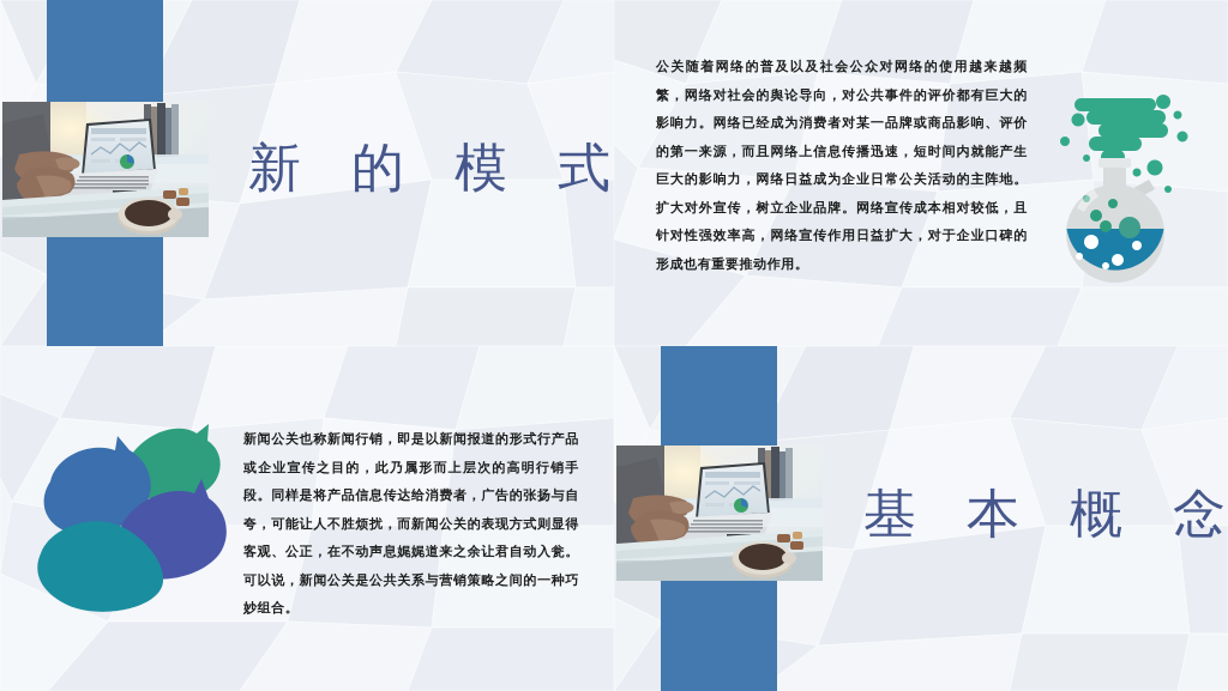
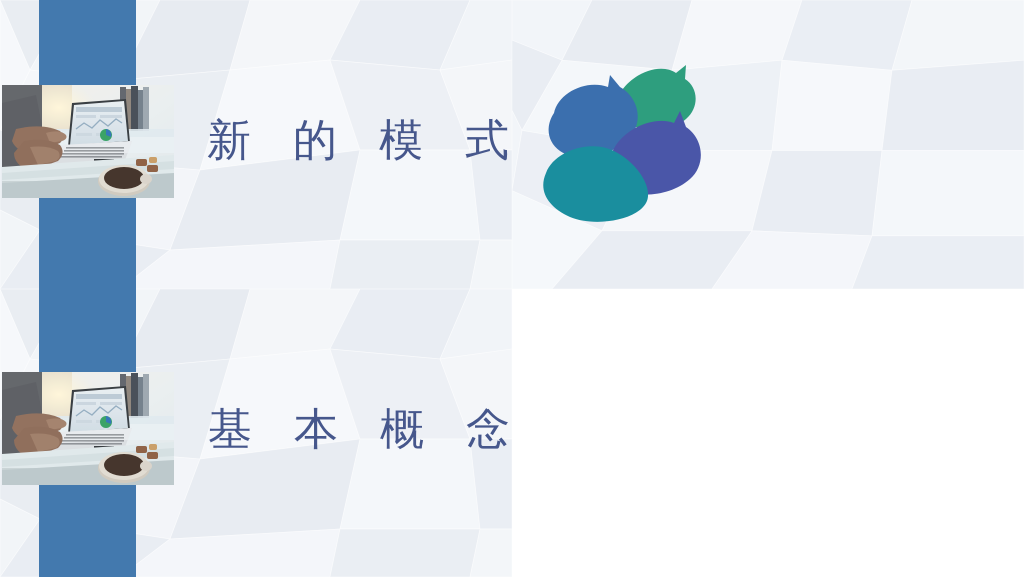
  新 的 模 式
- 公关随着网络的普及以及社会公众对网络的使用越来越频繁，网络对社会的舆论导向，对公共事件的评价都有巨大的影响力。网络已经成为消费者对某一品牌或商品影响、评价的第一来源，而且网络上信息传播迅速，短时间内就能产生巨大的影响力，网络日益成为企业日常公关活动的主阵地。扩大对外宣传，树立企业品牌。网络宣传成本相对较低，且针对性强效率高，网络宣传作用日益扩大，对于企业口碑的形成也有重要推动作用。
- 新闻公关也称新闻行销，即是以新闻报道的形式行产品或企业宣传之目的，此乃属形而上层次的高明行销手段。同样是将产品信息传达给消费者，广告的张扬与自夸，可能让人不胜烦扰，而新闻公关的表现方式则显得客观、公正，在不动声息娓娓道来之余让君自动入瓮。可以说，新闻公关是公共关系与营销策略之间的一种巧妙组合。
  基 本 概 念
